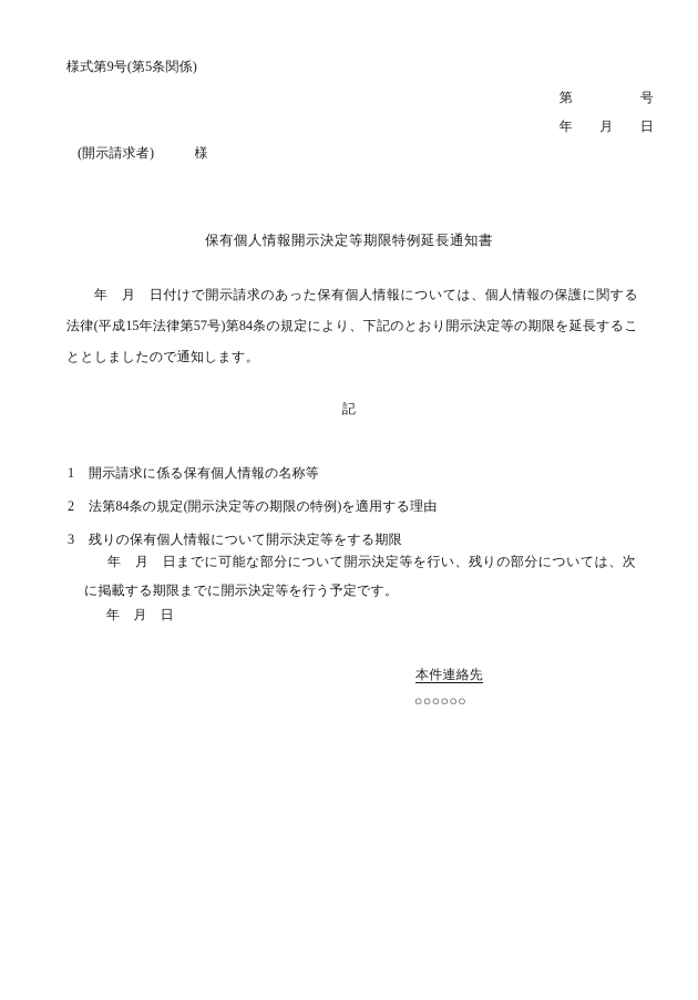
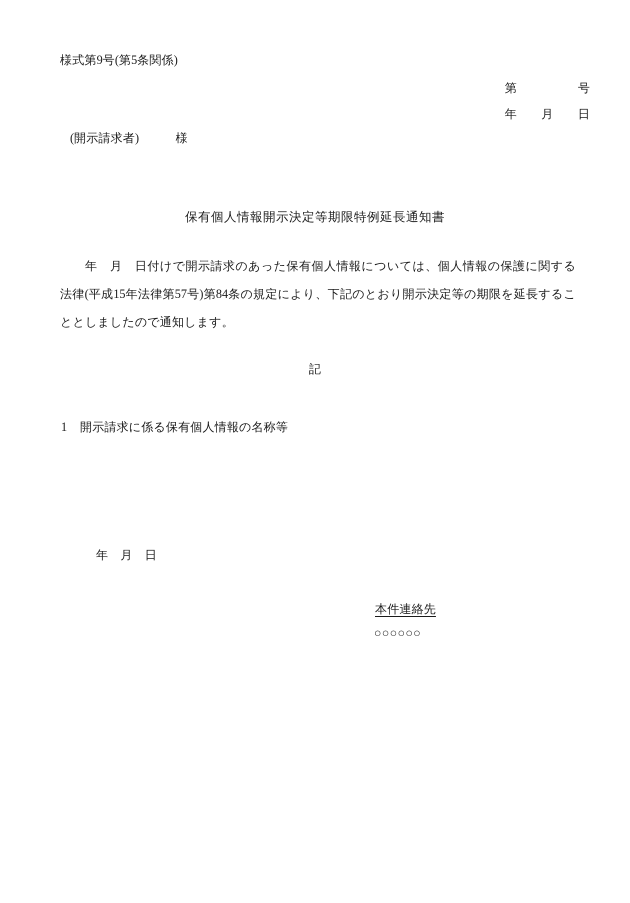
  様式第9号(第5条関係)
  第 号
  年 月 日
  (開示請求者) 様
  保有個人情報開示決定等期限特例延長通知書
  年 月 日付けで開示請求のあった保有個人情報については、個人情報の保護に関する法律(平成15年法律第57号)第84条の規定により、下記のとおり開示決定等の期限を延長することとしましたので通知します。
  記
  1 開示請求に係る保有個人情報の名称等
- 2 法第84条の規定(開示決定等の期限の特例)を適用する理由
- 3 残りの保有個人情報について開示決定等をする期限
- 年 月 日までに可能な部分について開示決定等を行い、残りの部分については、次に掲載する期限までに開示決定等を行う予定です。
  年 月 日
  本件連絡先
  ○○○○○○
